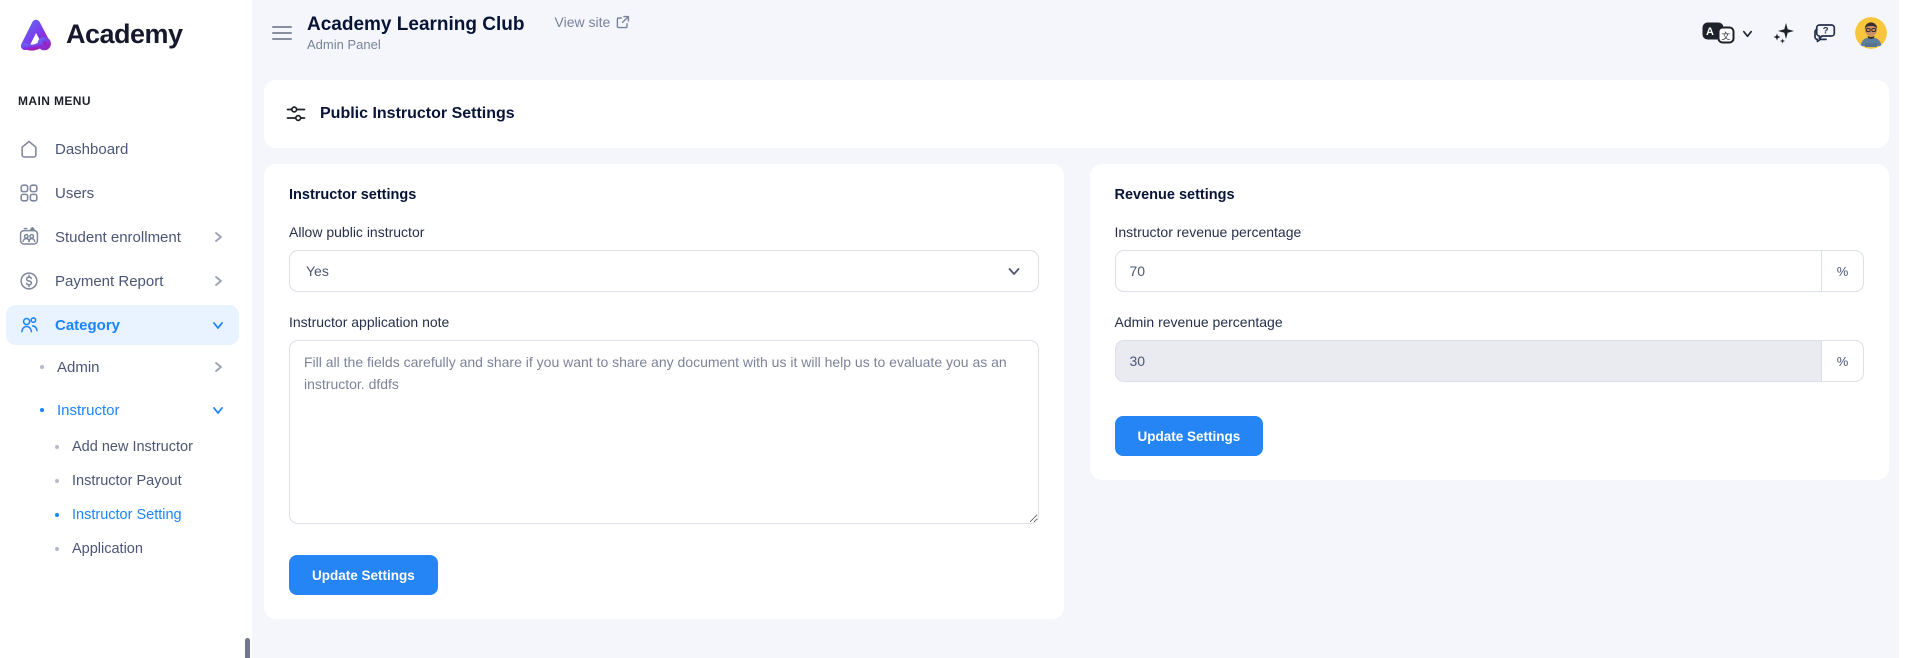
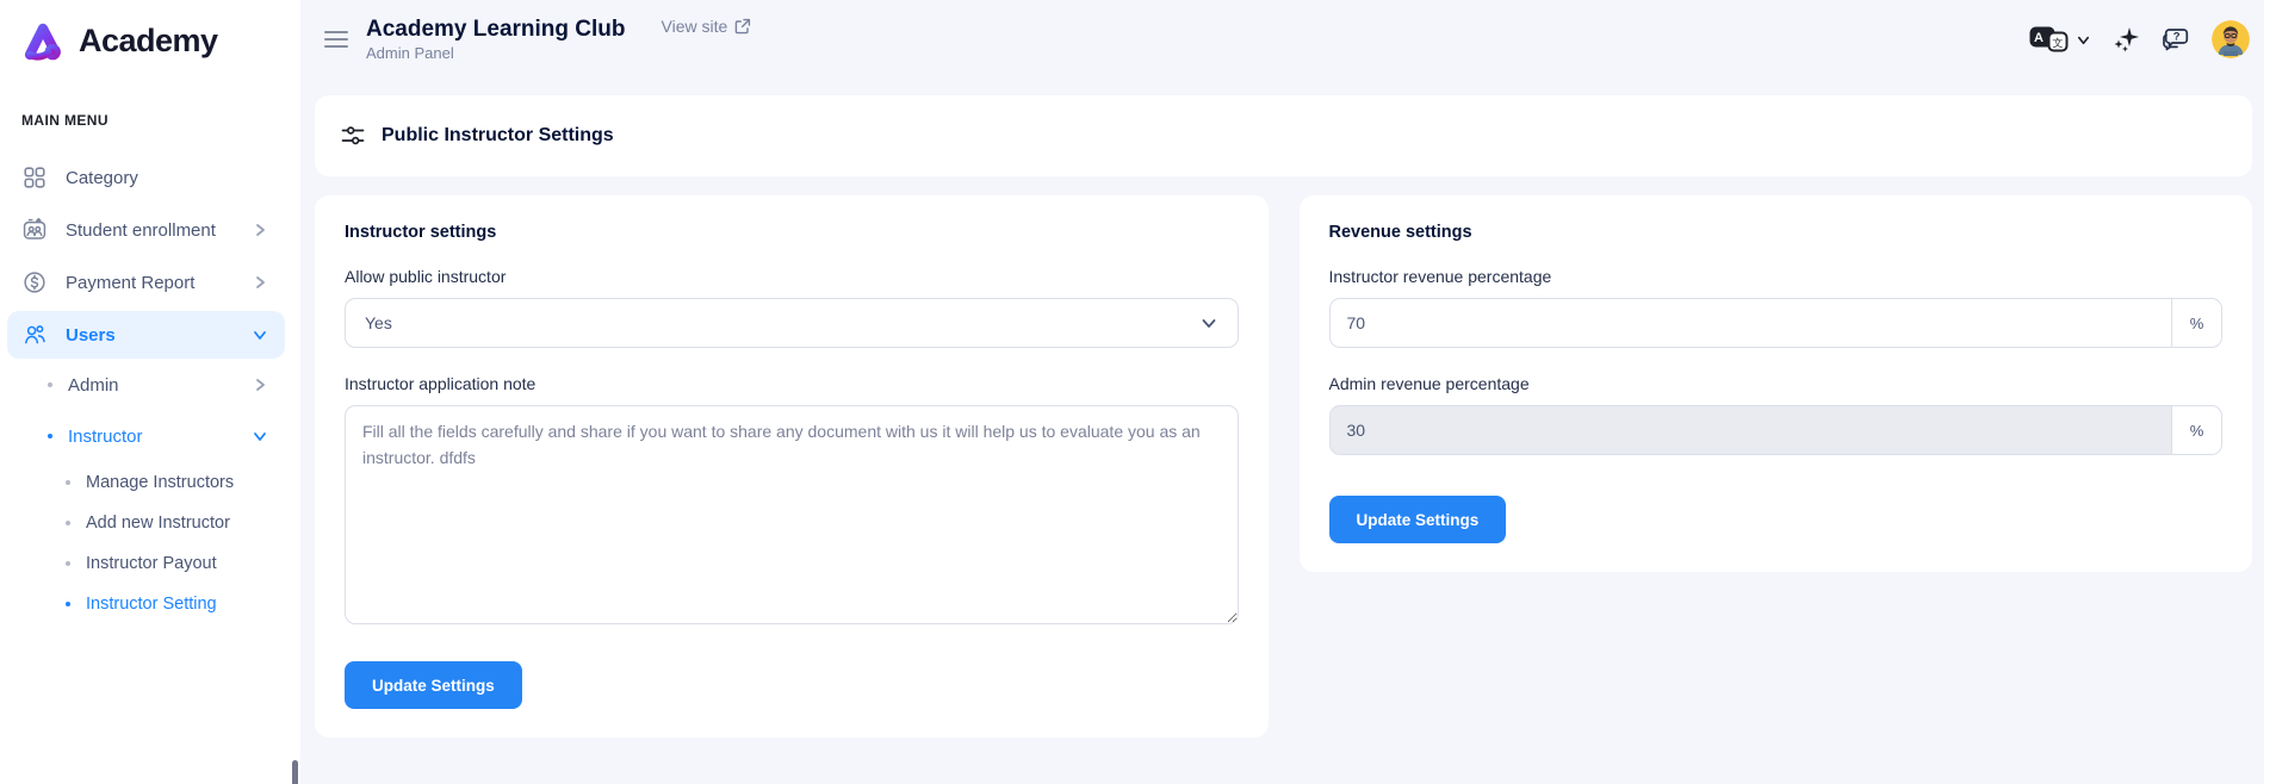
  Academy
  MAIN MENU
- Dashboard
- Users
+ Category
  Student enrollment
  Payment Report
- Category
+ Users
  Admin
  Instructor
+ Manage Instructors
  Add new Instructor
  Instructor Payout
  Instructor Setting
- Application
  Academy Learning Club
  Admin Panel
  View site
  A
  文
  ?
  Public Instructor Settings
  Instructor settings
  Allow public instructor
  Yes
  Instructor application note
  Update Settings
  Revenue settings
  Instructor revenue percentage
  70
  %
  Admin revenue percentage
  30
  %
  Update Settings
